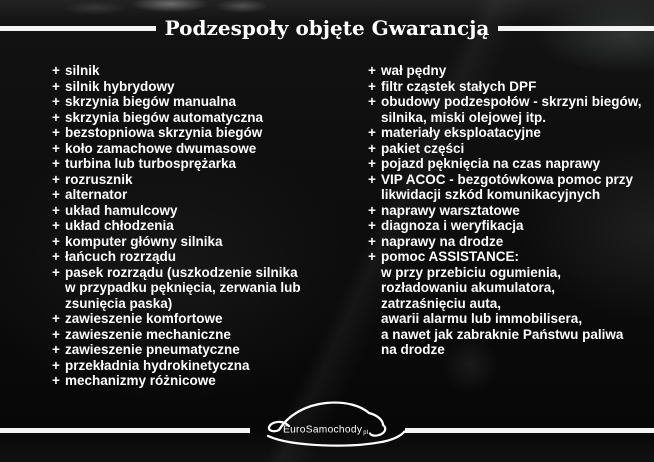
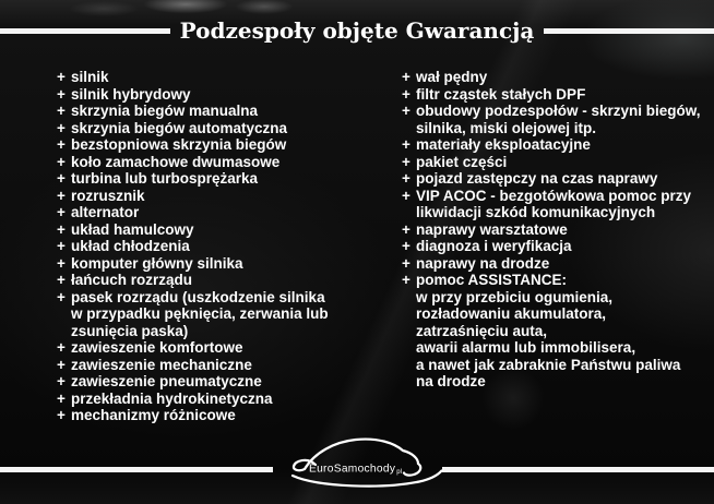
  Podzespoły objęte Gwarancją
  +
  silnik
  +
  silnik hybrydowy
  +
  skrzynia biegów manualna
  +
  skrzynia biegów automatyczna
  +
  bezstopniowa skrzynia biegów
  +
  koło zamachowe dwumasowe
  +
  turbina lub turbosprężarka
  +
  rozrusznik
  +
  alternator
  +
  układ hamulcowy
  +
  układ chłodzenia
  +
  komputer główny silnika
  +
  łańcuch rozrządu
  +
  pasek rozrządu (uszkodzenie silnika
  w przypadku pęknięcia, zerwania lub
  zsunięcia paska)
  +
  zawieszenie komfortowe
  +
  zawieszenie mechaniczne
  +
  zawieszenie pneumatyczne
  +
  przekładnia hydrokinetyczna
  +
  mechanizmy różnicowe
  +
  wał pędny
  +
  filtr cząstek stałych DPF
  +
  obudowy podzespołów - skrzyni biegów,
  silnika, miski olejowej itp.
  +
  materiały eksploatacyjne
  +
  pakiet części
  +
- pojazd pęknięcia na czas naprawy
+ pojazd zastępczy na czas naprawy
  +
  VIP ACOC - bezgotówkowa pomoc przy
  likwidacji szkód komunikacyjnych
  +
  naprawy warsztatowe
  +
  diagnoza i weryfikacja
  +
  naprawy na drodze
  +
  pomoc ASSISTANCE:
  w przy przebiciu ogumienia,
  rozładowaniu akumulatora,
  zatrzaśnięciu auta,
  awarii alarmu lub immobilisera,
  a nawet jak zabraknie Państwu paliwa
  na drodze
  EuroSamochody
